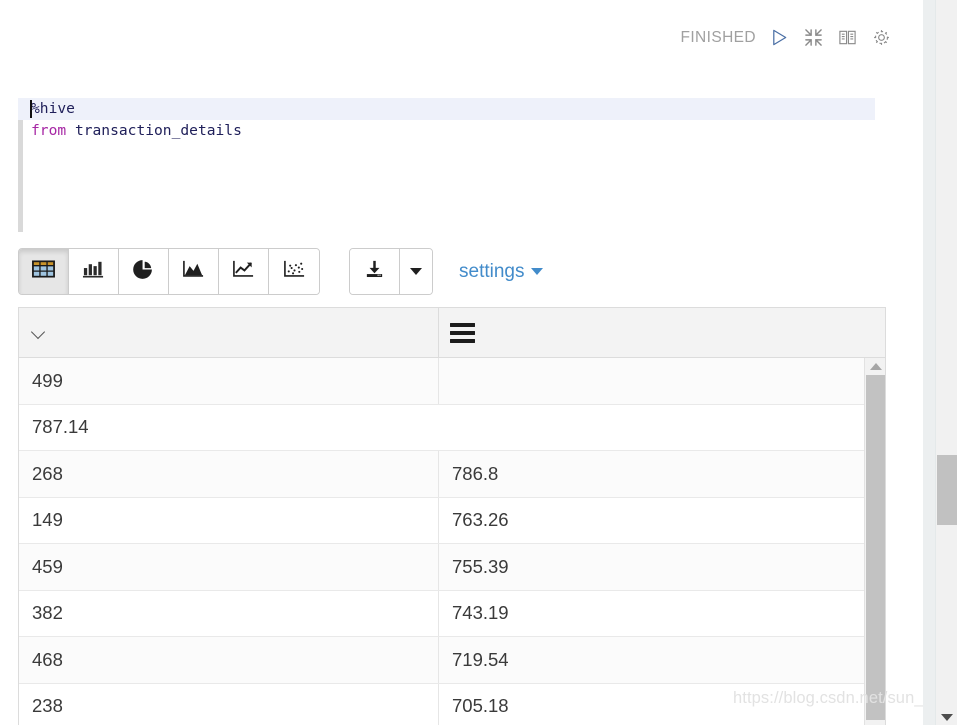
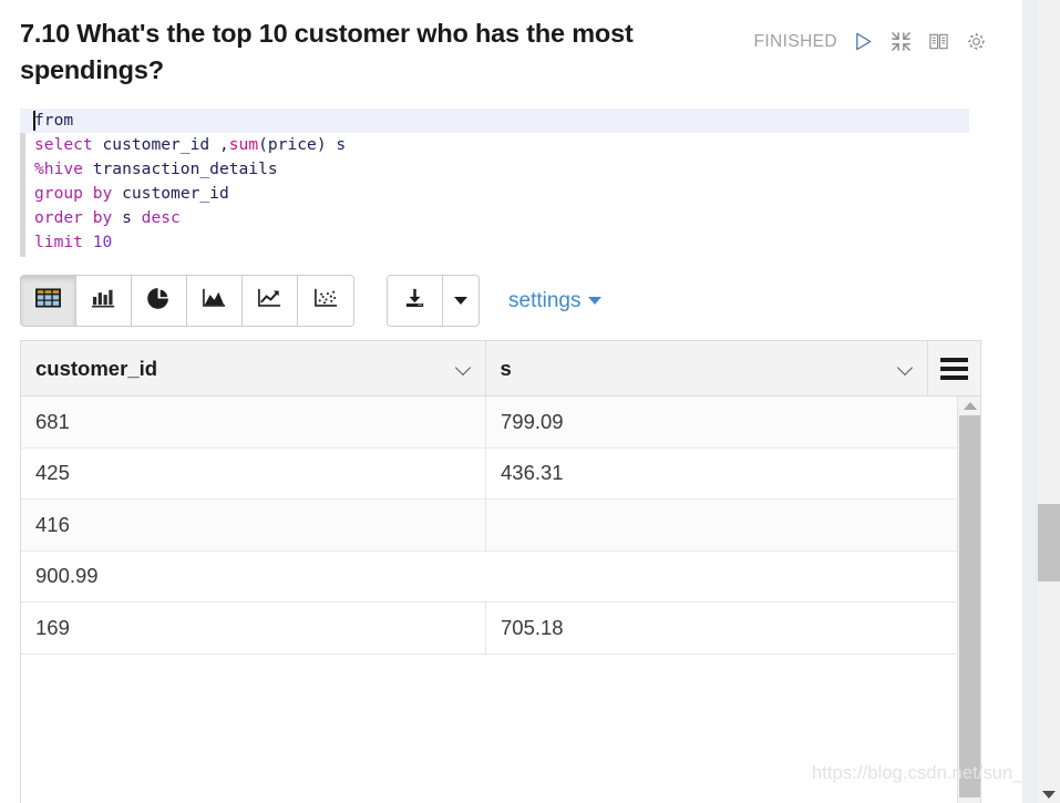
+ 7.10 What's the top 10 customer who has the most spendings?
  FINISHED
- %hive
+ from
+ select customer_id ,sum(price) s
- from transaction_details
+ %hive transaction_details
+ group by customer_id
+ order by s desc
+ limit 10
  settings
+ customer_id
+ s
- 499
+ 681
+ 799.09
+ 425
- 787.14
+ 436.31
- 268
+ 416
- 786.8
- 149
- 763.26
+ 900.99
- 459
- 755.39
- 382
- 743.19
- 468
- 719.54
- 238
+ 169
  705.18
  https://blog.csdn.net/sun_
